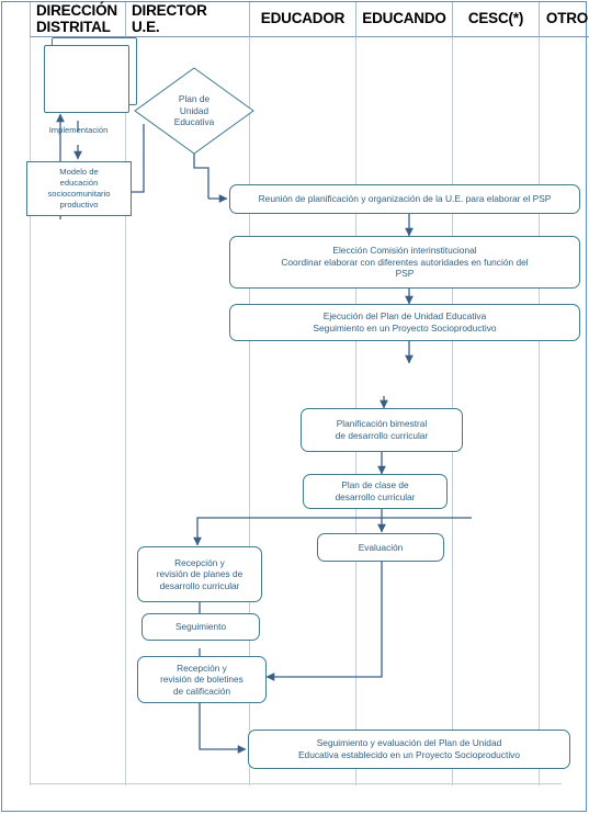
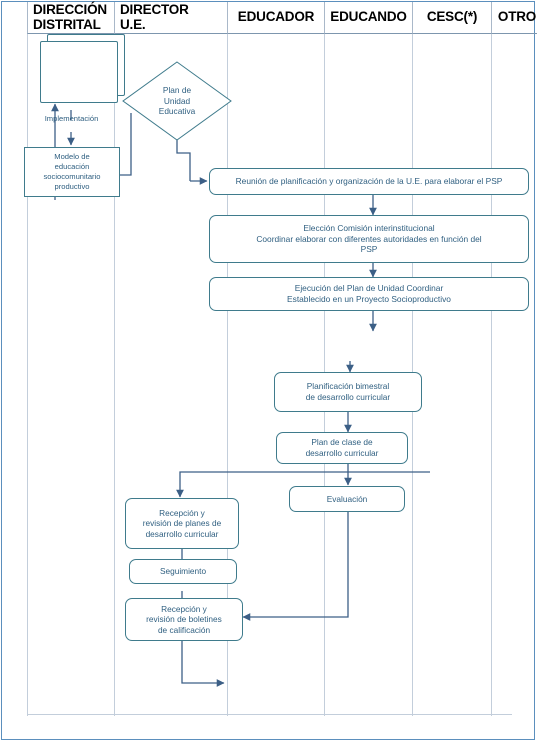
  DIRECCIÓN
  DISTRITAL
  DIRECTOR
  U.E.
  EDUCADOR
  EDUCANDO
  CESC(*)
  OTRO
  Implementación
  Modelo de
  educación
  sociocomunitario
  productivo
  Plan de
  Unidad
  Educativa
  Reunión de planificación y organización de la U.E. para elaborar el PSP
  Elección Comisión interinstitucional
  Coordinar elaborar con diferentes autoridades en función del
  PSP
- Ejecución del Plan de Unidad Educativa
+ Ejecución del Plan de Unidad Coordinar
- Seguimiento en un Proyecto Socioproductivo
+ Establecido en un Proyecto Socioproductivo
  Planificación bimestral
  de desarrollo curricular
  Plan de clase de
  desarrollo curricular
  Evaluación
  Recepción y
  revisión de planes de
  desarrollo curricular
  Seguimiento
  Recepción y
  revisión de boletines
  de calificación
- Seguimiento y evaluación del Plan de Unidad
- Educativa establecido en un Proyecto Socioproductivo
